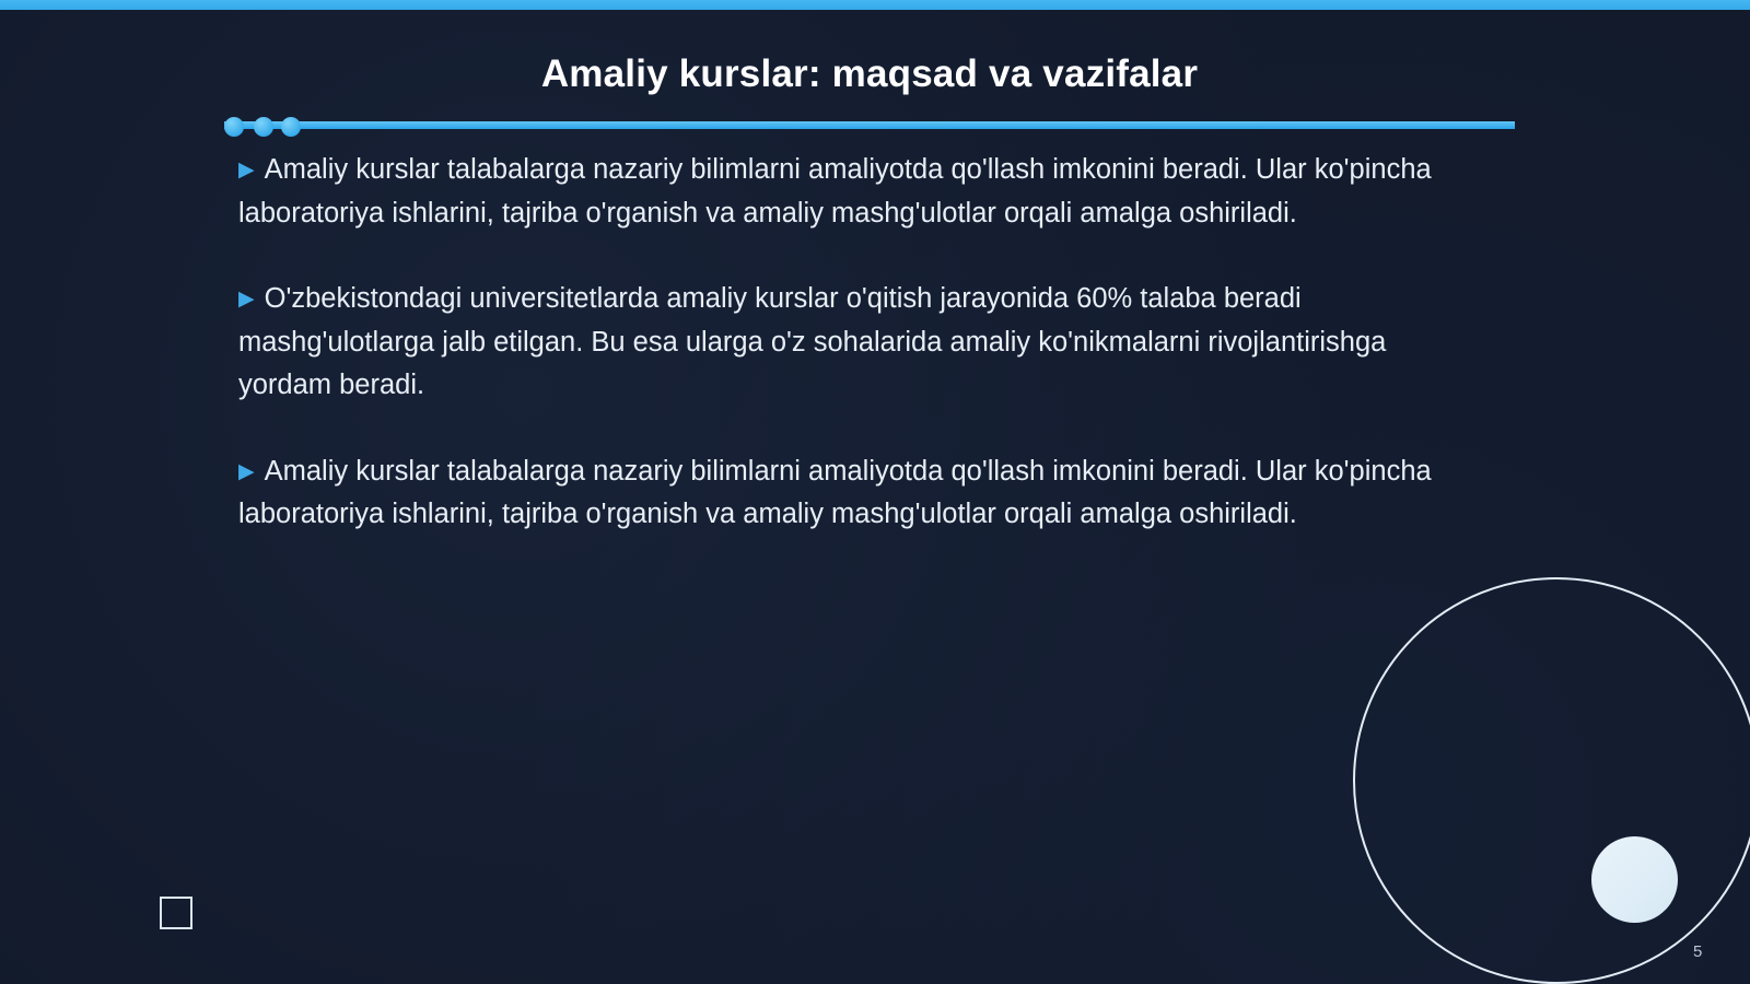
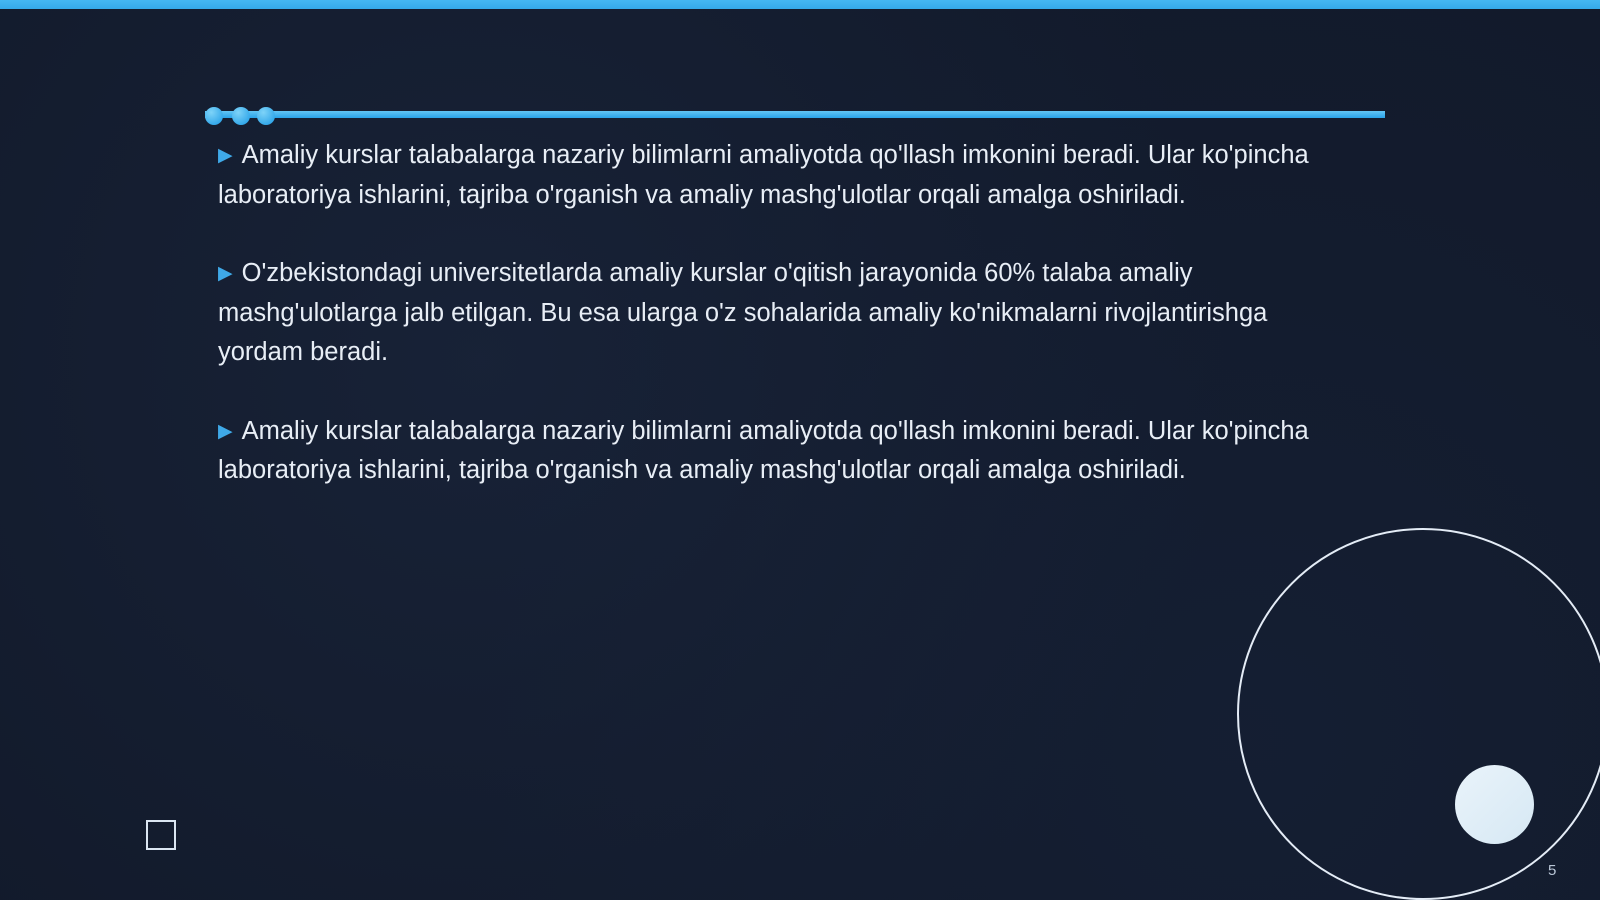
- Amaliy kurslar: maqsad va vazifalar
  ▶ Amaliy kurslar talabalarga nazariy bilimlarni amaliyotda qo'llash imkonini beradi. Ular ko'pincha laboratoriya ishlarini, tajriba o'rganish va amaliy mashg'ulotlar orqali amalga oshiriladi.
- ▶ O'zbekistondagi universitetlarda amaliy kurslar o'qitish jarayonida 60% talaba beradi mashg'ulotlarga jalb etilgan. Bu esa ularga o'z sohalarida amaliy ko'nikmalarni rivojlantirishga yordam beradi.
+ ▶ O'zbekistondagi universitetlarda amaliy kurslar o'qitish jarayonida 60% talaba amaliy mashg'ulotlarga jalb etilgan. Bu esa ularga o'z sohalarida amaliy ko'nikmalarni rivojlantirishga yordam beradi.
  ▶ Amaliy kurslar talabalarga nazariy bilimlarni amaliyotda qo'llash imkonini beradi. Ular ko'pincha laboratoriya ishlarini, tajriba o'rganish va amaliy mashg'ulotlar orqali amalga oshiriladi.
  5
